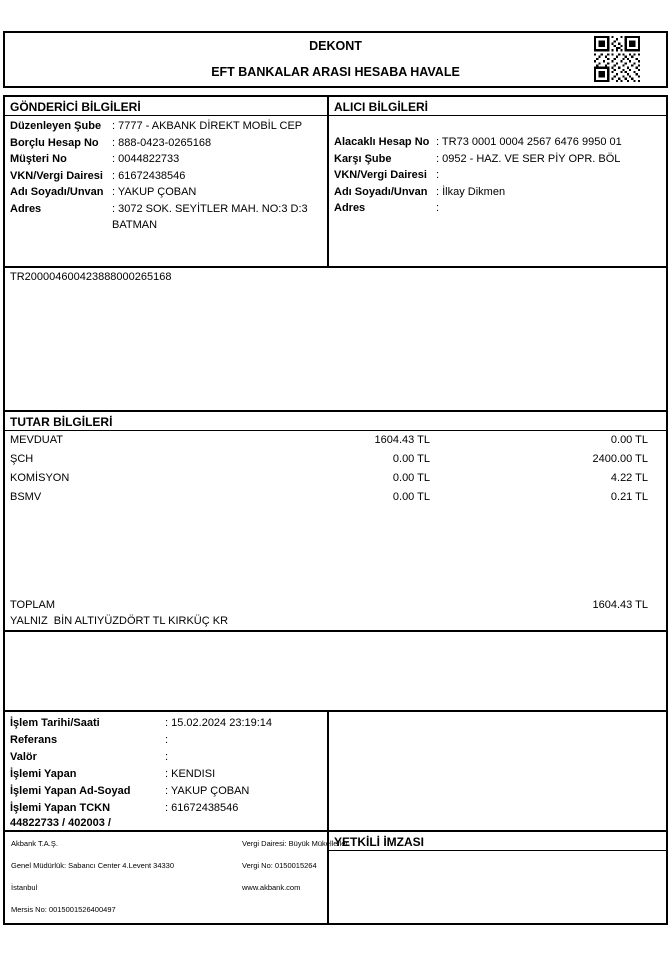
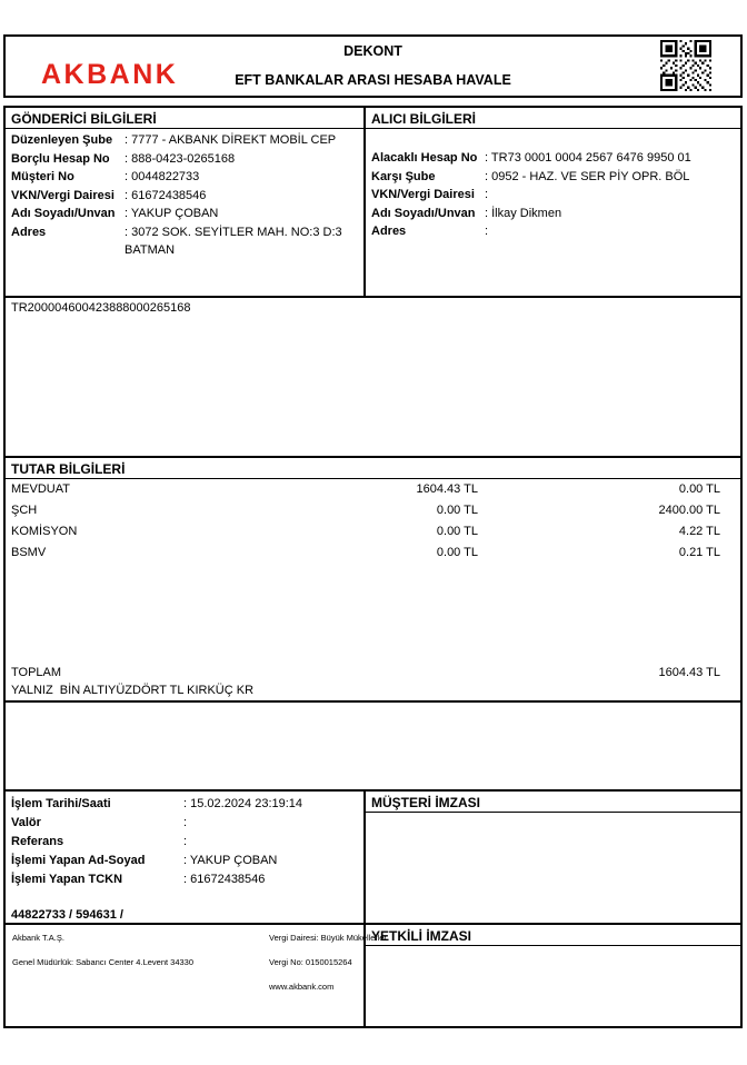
+ AKBANK
  DEKONT
  EFT BANKALAR ARASI HESABA HAVALE
  GÖNDERİCİ BİLGİLERİ
  Düzenleyen Şube
  : 7777 - AKBANK DİREKT MOBİL CEP
  Borçlu Hesap No
  : 888-0423-0265168
  Müşteri No
  : 0044822733
  VKN/Vergi Dairesi
  : 61672438546
  Adı Soyadı/Unvan
  : YAKUP ÇOBAN
  Adres
  : 3072 SOK. SEYİTLER MAH. NO:3 D:3 BATMAN
  ALICI BİLGİLERİ
  Alacaklı Hesap No
  : TR73 0001 0004 2567 6476 9950 01
  Karşı Şube
  : 0952 - HAZ. VE SER PİY OPR. BÖL
  VKN/Vergi Dairesi
  :
  Adı Soyadı/Unvan
  : İlkay Dikmen
  Adres
  :
  TR200004600423888000265168
  TUTAR BİLGİLERİ
  MEVDUAT
  1604.43 TL
  0.00 TL
  ŞCH
  0.00 TL
  2400.00 TL
  KOMİSYON
  0.00 TL
  4.22 TL
  BSMV
  0.00 TL
  0.21 TL
  TOPLAM
  1604.43 TL
  YALNIZ BİN ALTIYÜZDÖRT TL KIRKÜÇ KR
  İşlem Tarihi/Saati
  : 15.02.2024 23:19:14
- Referans
+ Valör
  :
- Valör
+ Referans
  :
- İşlemi Yapan
- : KENDISI
  İşlemi Yapan Ad-Soyad
  : YAKUP ÇOBAN
  İşlemi Yapan TCKN
  : 61672438546
- 44822733 / 402003 /
+ 44822733 / 594631 /
+ MÜŞTERİ İMZASI
  Akbank T.A.Ş.
  Genel Müdürlük: Sabancı Center 4.Levent 34330
- İstanbul
- Mersis No: 0015001526400497
  Vergi Dairesi: Büyük Müke
  Vergi No: 0150015264
  www.akbank.com
  YETKİLİ İMZASI
